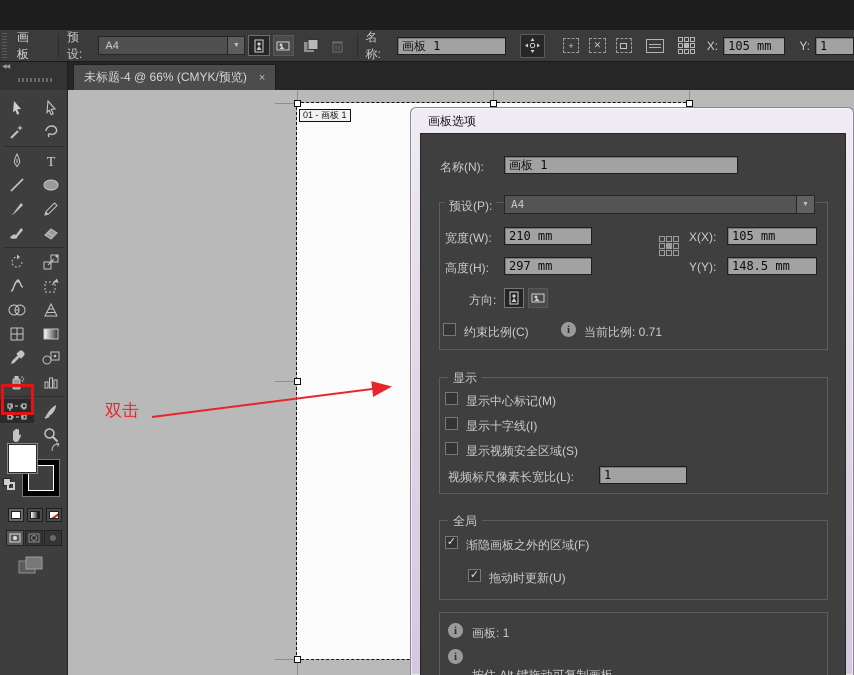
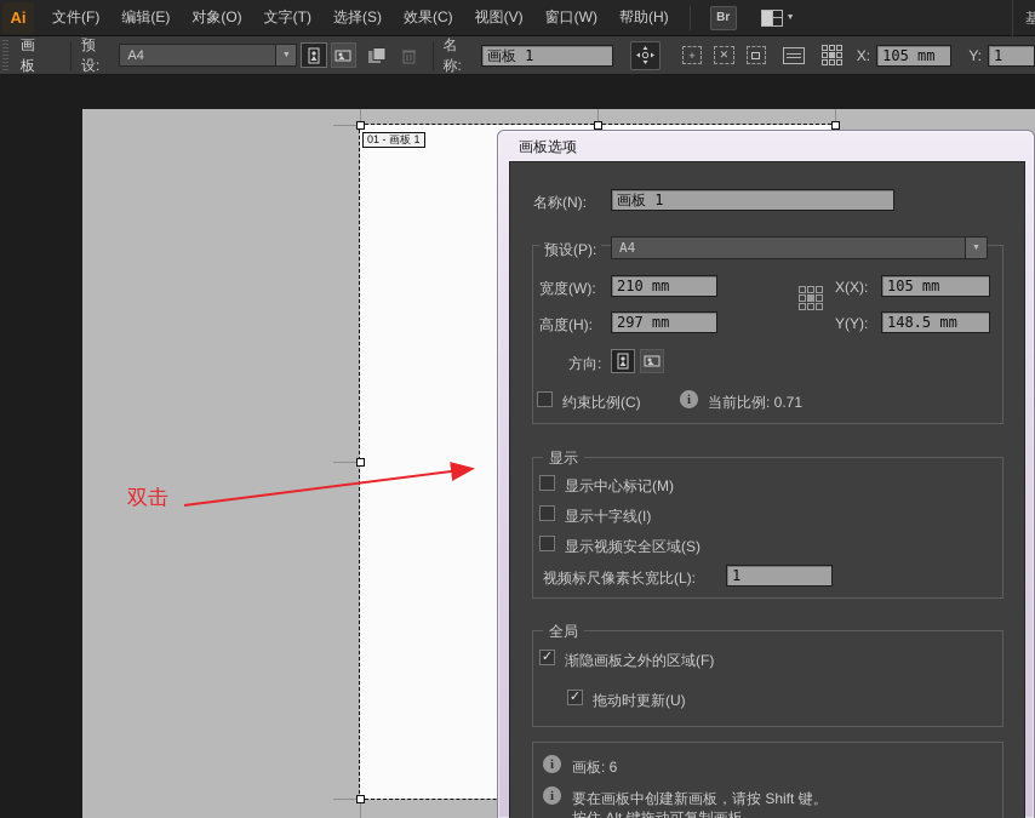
+ Ai
+ 文件(F)
+ 编辑(E)
+ 对象(O)
+ 文字(T)
+ 选择(S)
+ 效果(C)
+ 视图(V)
+ 窗口(W)
+ 帮助(H)
+ Br
+ 基
  画板
  预设:
  A4
  名称:
  画板 1
  +
  ✕
  X:
  105 mm
  Y:
  1
- 未标题-4 @ 66% (CMYK/预览)
- ×
- T
  01 - 画板 1
  双击
  画板选项
  名称(N):
  画板 1
  预设(P):
  A4
  宽度(W):
  210 mm
  高度(H):
  297 mm
  X(X):
  105 mm
  Y(Y):
  148.5 mm
  方向:
  约束比例(C)
  i
  当前比例: 0.71
  显示
  显示中心标记(M)
  显示十字线(I)
  显示视频安全区域(S)
  视频标尺像素长宽比(L):
  1
  全局
  ✓
  渐隐画板之外的区域(F)
  ✓
  拖动时更新(U)
  i
- 画板: 1
+ 画板: 6
  i
+ 要在画板中创建新画板，请按 Shift 键。
